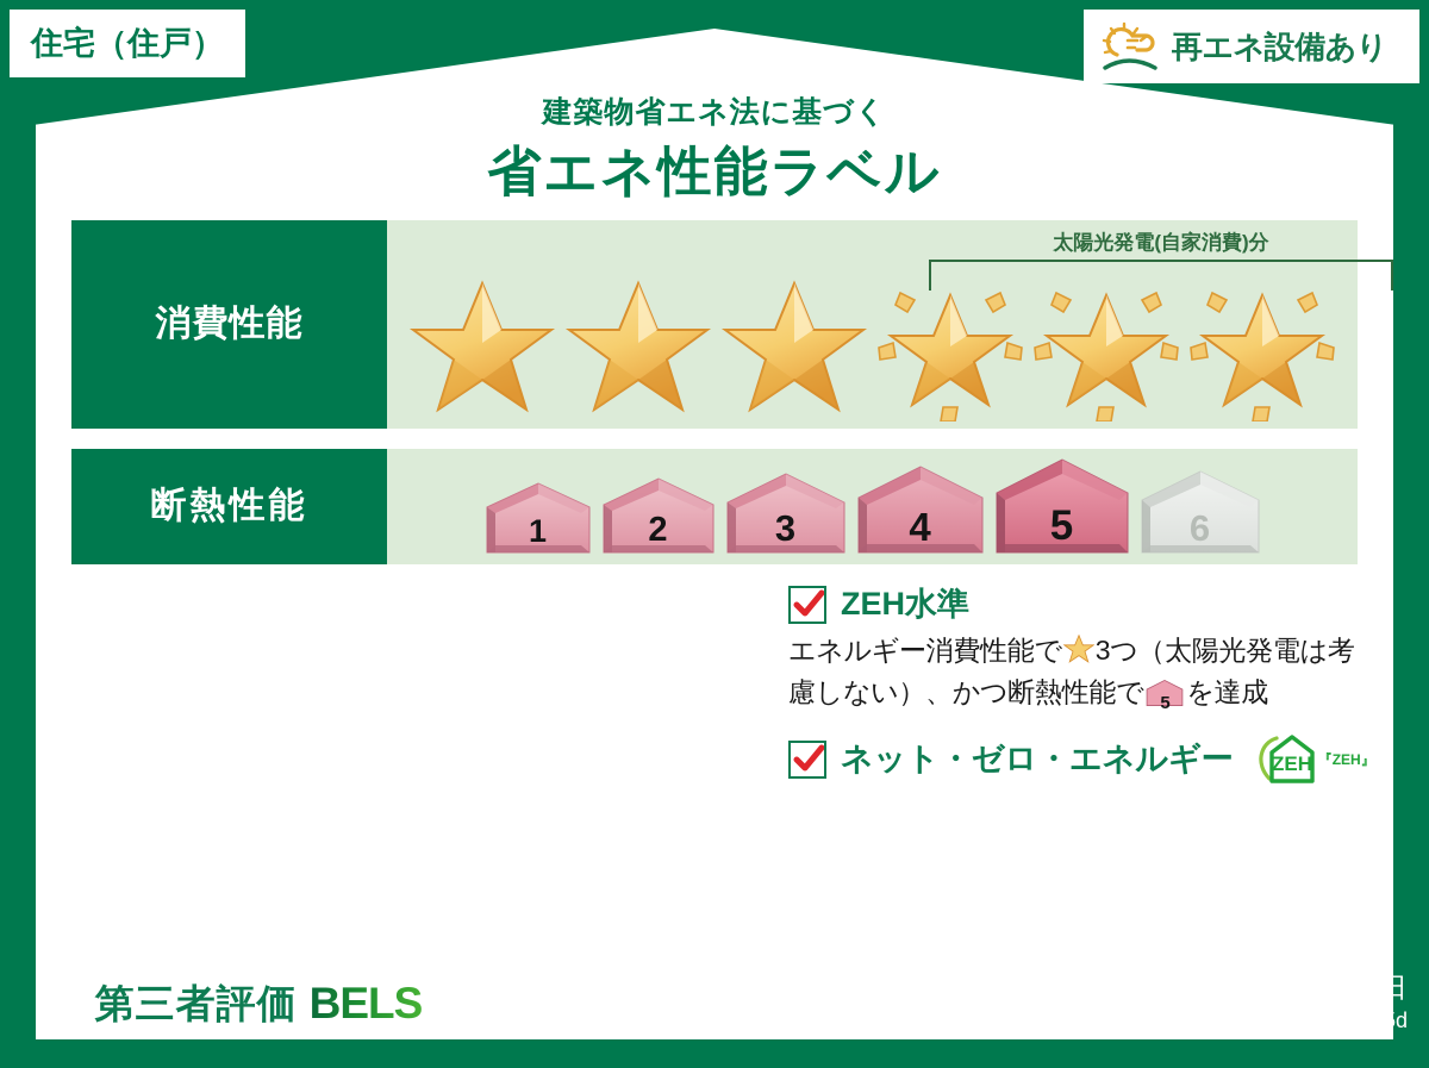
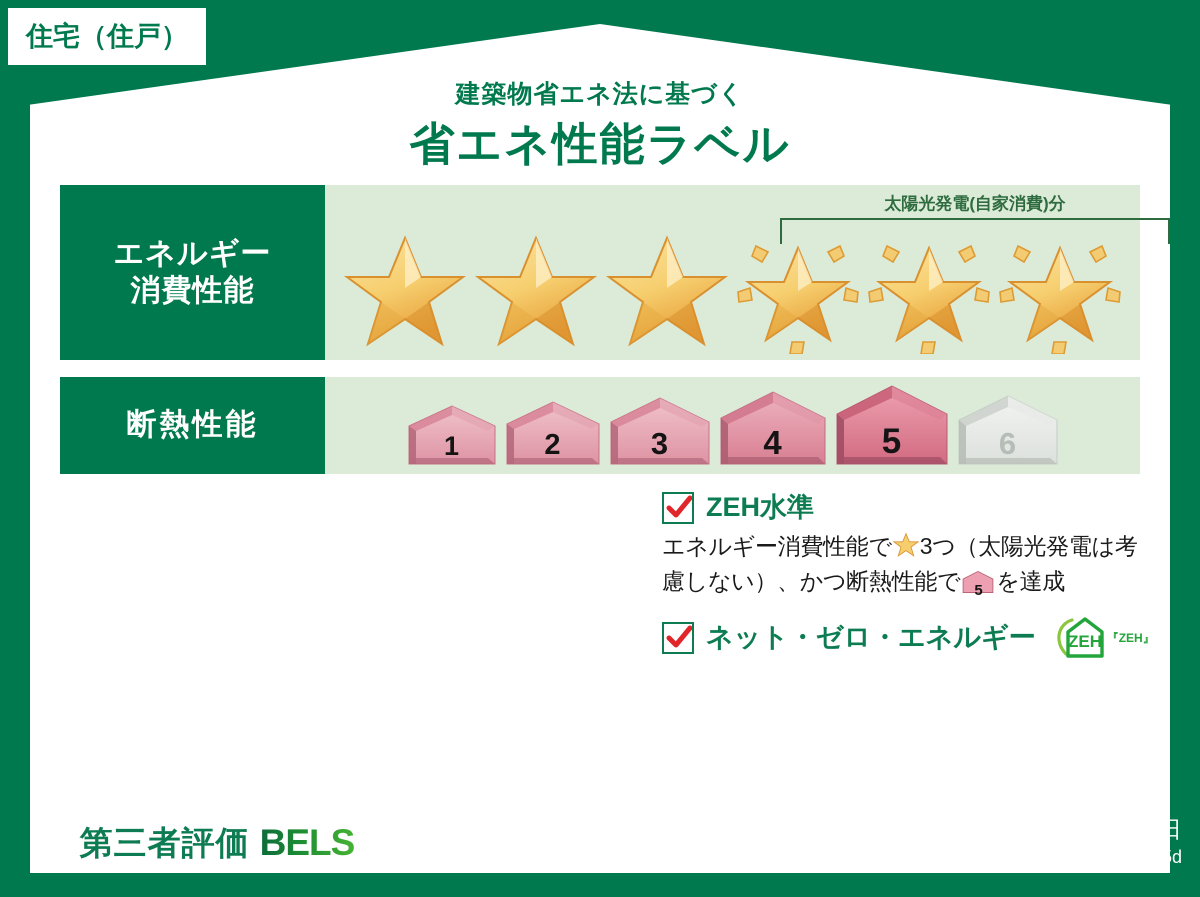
  住宅（住戸）
- 再エネ設備あり
  建築物省エネ法に基づく
  省エネ性能ラベル
+ エネルギー
  消費性能
  太陽光発電(自家消費)分
  断熱性能
  1
  2
  3
  4
  5
  6
  ZEH水準
  エネルギー消費性能で 3つ（太陽光発電は考慮しない）、かつ断熱性能で
  5
  を達成
  ネット・ゼロ・エネルギー
  ZEH
  『ZEH』
  第三者評価
  BELS
  評価日 2026年1月23日
  0bf22b3d-126d-425d
